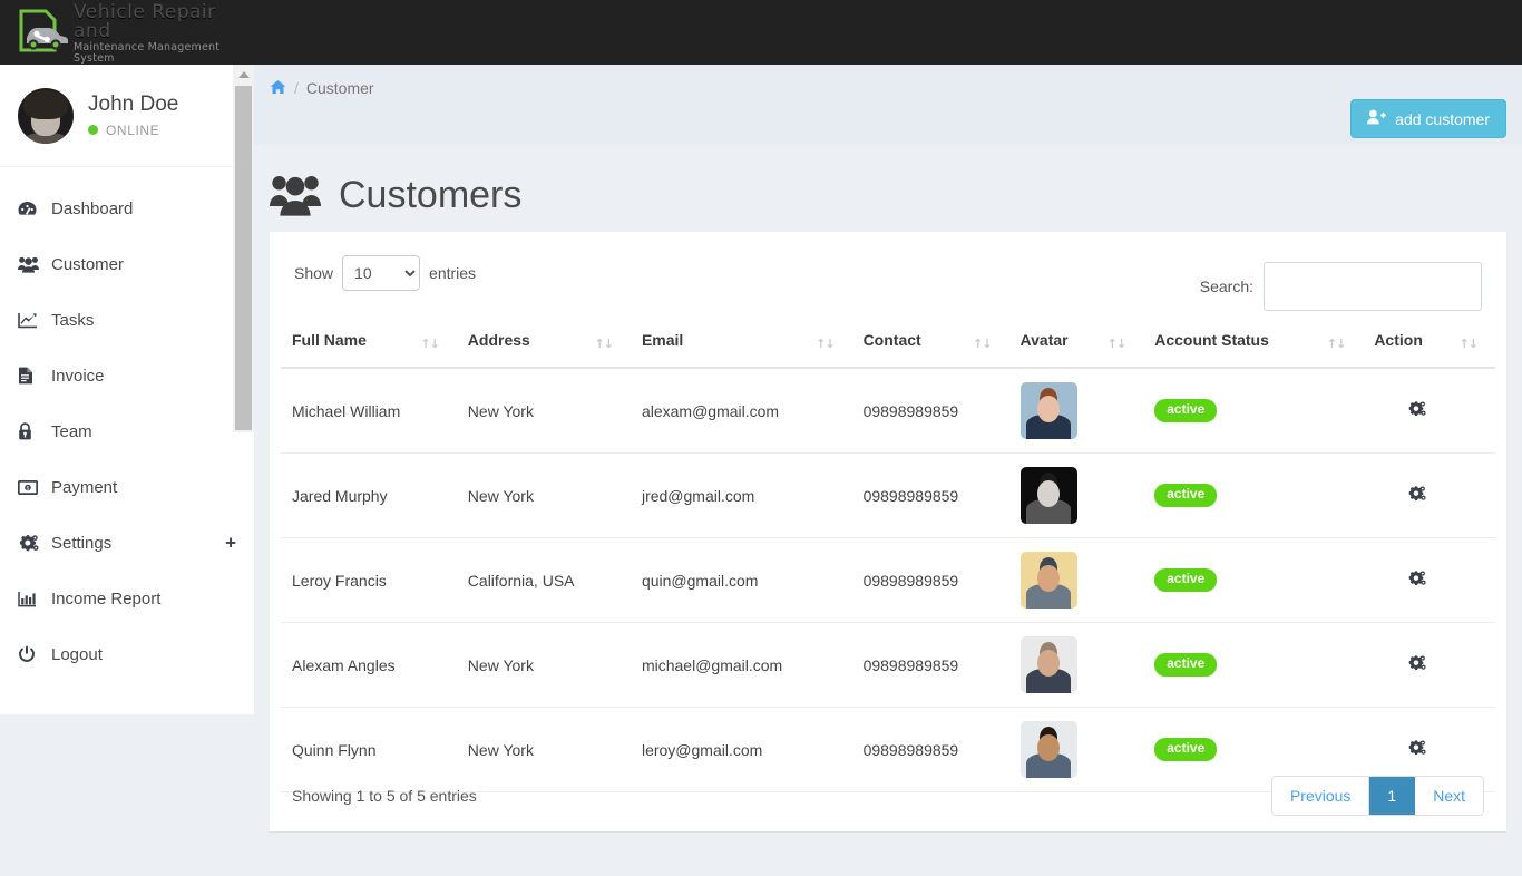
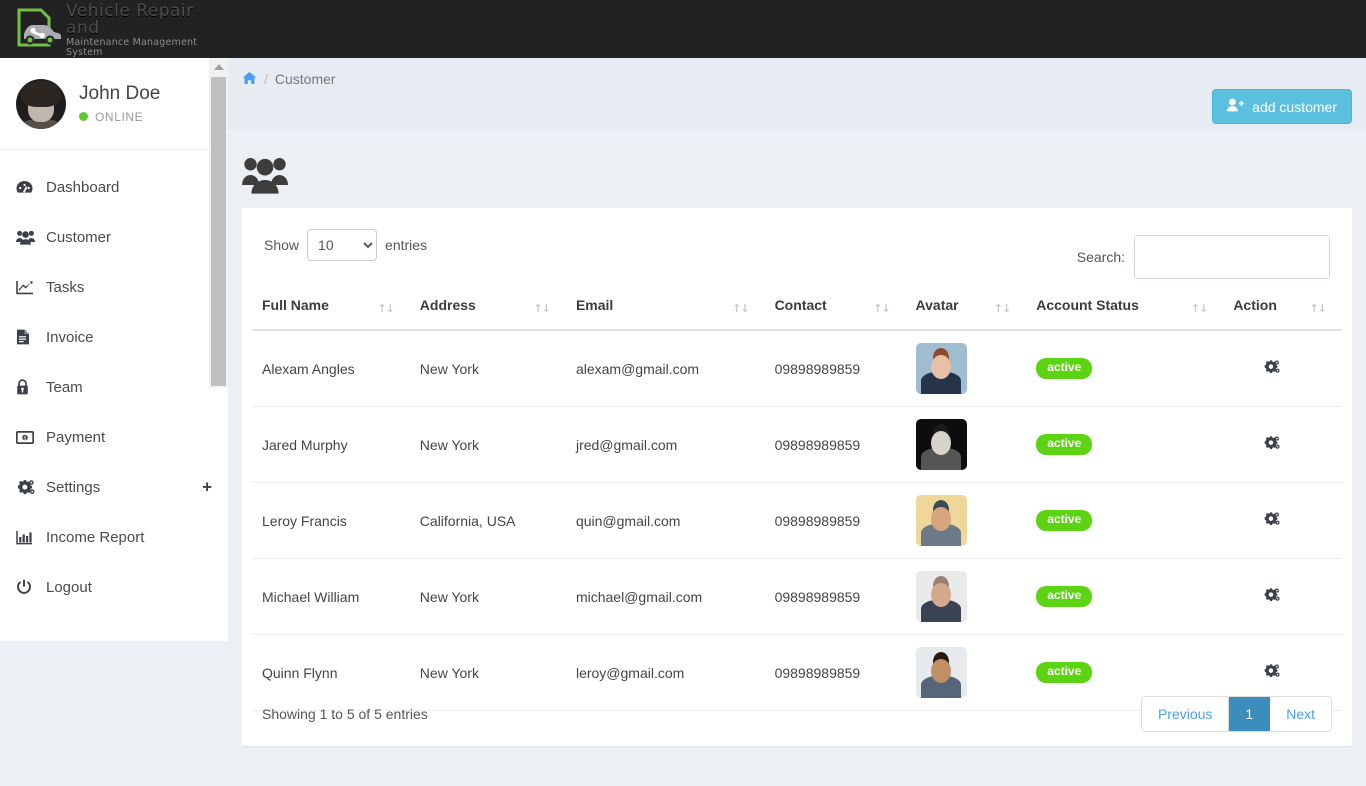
  Vehicle Repair and
  Maintenance Management System
  John Doe
  ONLINE
  Dashboard
  Customer
  Tasks
  Invoice
  Team
  Payment
  Settings
  +
  Income Report
  Logout
  /
  Customer
  add customer
- Customers
  Show
  10
  entries
  Search:
  Full Name ↑↓	Address ↑↓	Email ↑↓	Contact ↑↓	Avatar ↑↓	Account Status ↑↓	Action ↑↓
- Michael William	New York	alexam@gmail.com	09898989859		active
+ Alexam Angles	New York	alexam@gmail.com	09898989859		active
  Jared Murphy	New York	jred@gmail.com	09898989859		active
  Leroy Francis	California, USA	quin@gmail.com	09898989859		active
- Alexam Angles	New York	michael@gmail.com	09898989859		active
+ Michael William	New York	michael@gmail.com	09898989859		active
  Quinn Flynn	New York	leroy@gmail.com	09898989859		active
  Showing 1 to 5 of 5 entries
  Previous
  1
  Next
